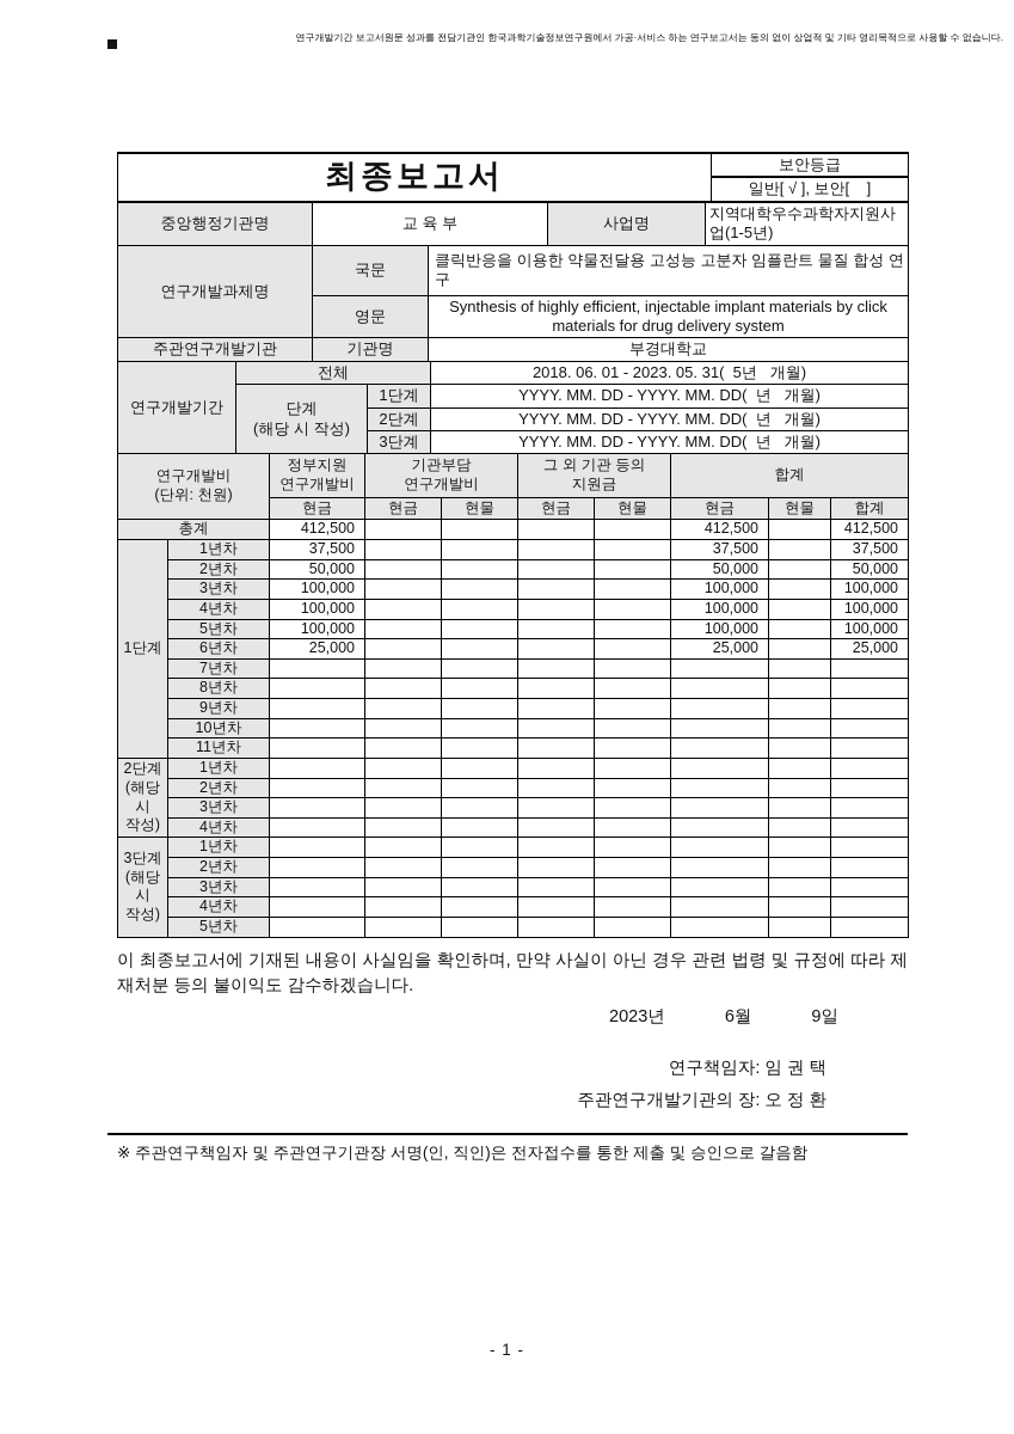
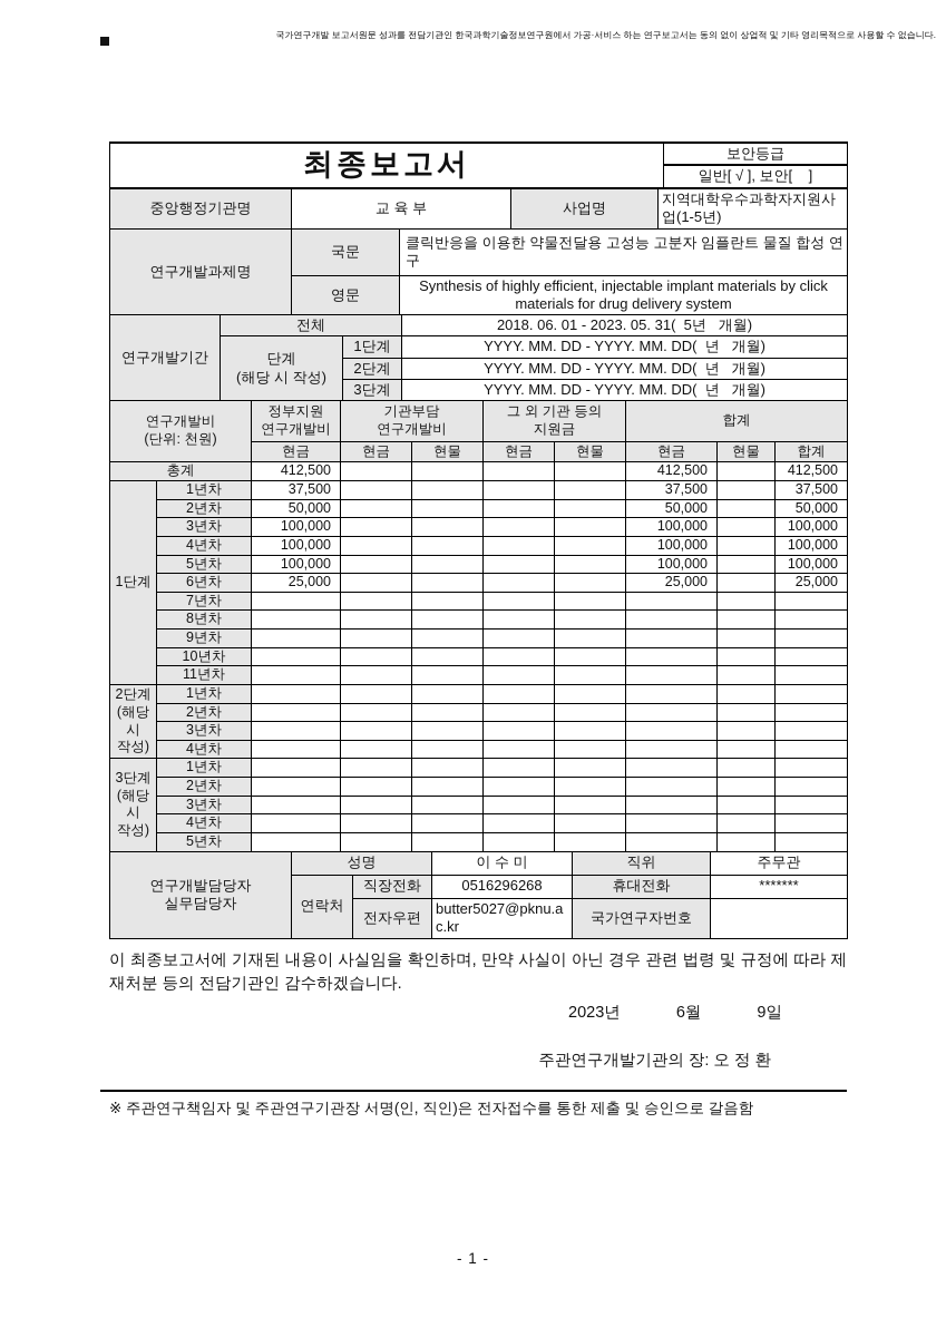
- 연구개발기간 보고서원문 성과를 전담기관인 한국과학기술정보연구원에서 가공·서비스 하는 연구보고서는 동의 없이 상업적 및 기타 영리목적으로 사용할 수 없습니다.
+ 국가연구개발 보고서원문 성과를 전담기관인 한국과학기술정보연구원에서 가공·서비스 하는 연구보고서는 동의 없이 상업적 및 기타 영리목적으로 사용할 수 없습니다.
  최종보고서	보안등급
  일반[ √ ], 보안[ ]
  중앙행정기관명	교 육 부	사업명	지역대학우수과학자지원사업(1-5년)
  연구개발과제명	국문	클릭반응을 이용한 약물전달용 고성능 고분자 임플란트 물질 합성 연구
  영문	Synthesis of highly efficient, injectable implant materials by click materials for drug delivery system
- 주관연구개발기관	기관명	부경대학교
  연구개발기간	전체	2018. 06. 01 - 2023. 05. 31( 5년 개월)
  단계 (해당 시 작성)	1단계	YYYY. MM. DD - YYYY. MM. DD( 년 개월)
  2단계	YYYY. MM. DD - YYYY. MM. DD( 년 개월)
  3단계	YYYY. MM. DD - YYYY. MM. DD( 년 개월)
  연구개발비 (단위: 천원)	정부지원 연구개발비	기관부담 연구개발비	그 외 기관 등의 지원금	합계
  현금	현금	현물	현금	현물	현금	현물	합계
  총계	412,500					412,500		412,500
  1단계	1년차	37,500					37,500		37,500
  2년차	50,000					50,000		50,000
  3년차	100,000					100,000		100,000
  4년차	100,000					100,000		100,000
  5년차	100,000					100,000		100,000
  6년차	25,000					25,000		25,000
  7년차
  8년차
  9년차
  10년차
  11년차
  2단계 (해당시 작성)	1년차
  2년차
  3년차
  4년차
  3단계 (해당시 작성)	1년차
  2년차
  3년차
  4년차
  5년차
+ 연구개발담당자 실무담당자	성명	이 수 미	직위	주무관
+ 연락처	직장전화	0516296268	휴대전화	*******
+ 전자우편	butter5027@pknu.ac.kr	국가연구자번호
- 이 최종보고서에 기재된 내용이 사실임을 확인하며, 만약 사실이 아닌 경우 관련 법령 및 규정에 따라 제재처분 등의 불이익도 감수하겠습니다.
+ 이 최종보고서에 기재된 내용이 사실임을 확인하며, 만약 사실이 아닌 경우 관련 법령 및 규정에 따라 제재처분 등의 전담기관인 감수하겠습니다.
  2023년 6월 9일
- 연구책임자: 임 권 택
  주관연구개발기관의 장: 오 정 환
  ※ 주관연구책임자 및 주관연구기관장 서명(인, 직인)은 전자접수를 통한 제출 및 승인으로 갈음함
  - 1 -
